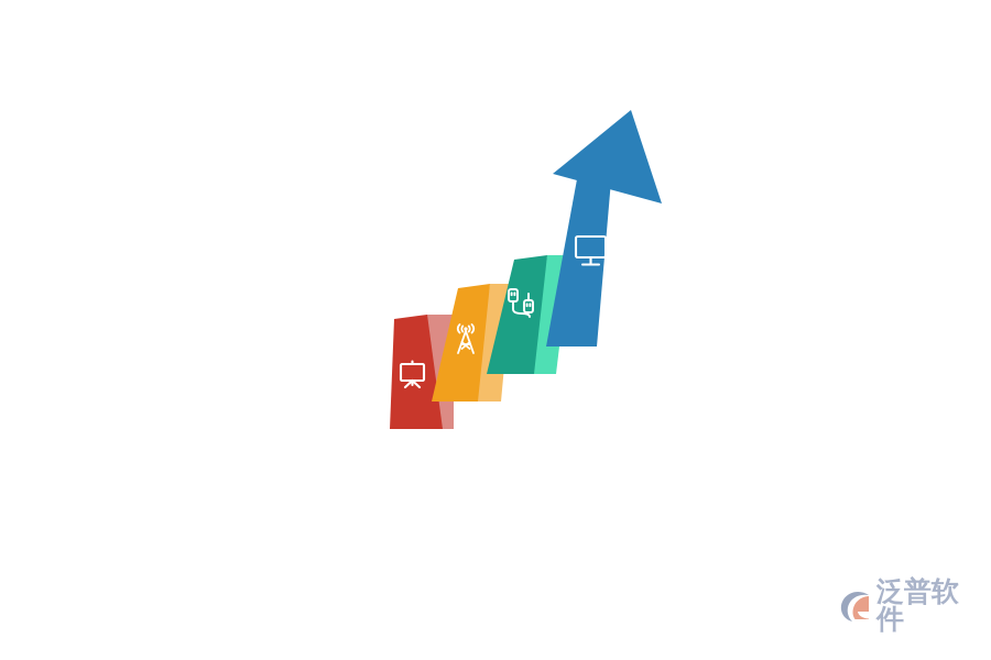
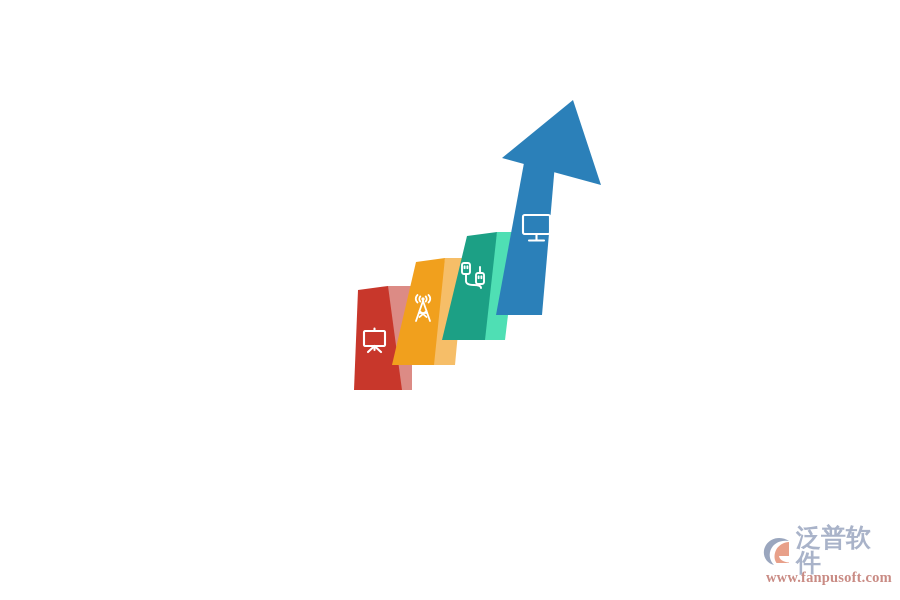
  泛普软件
+ www.fanpusoft.com
